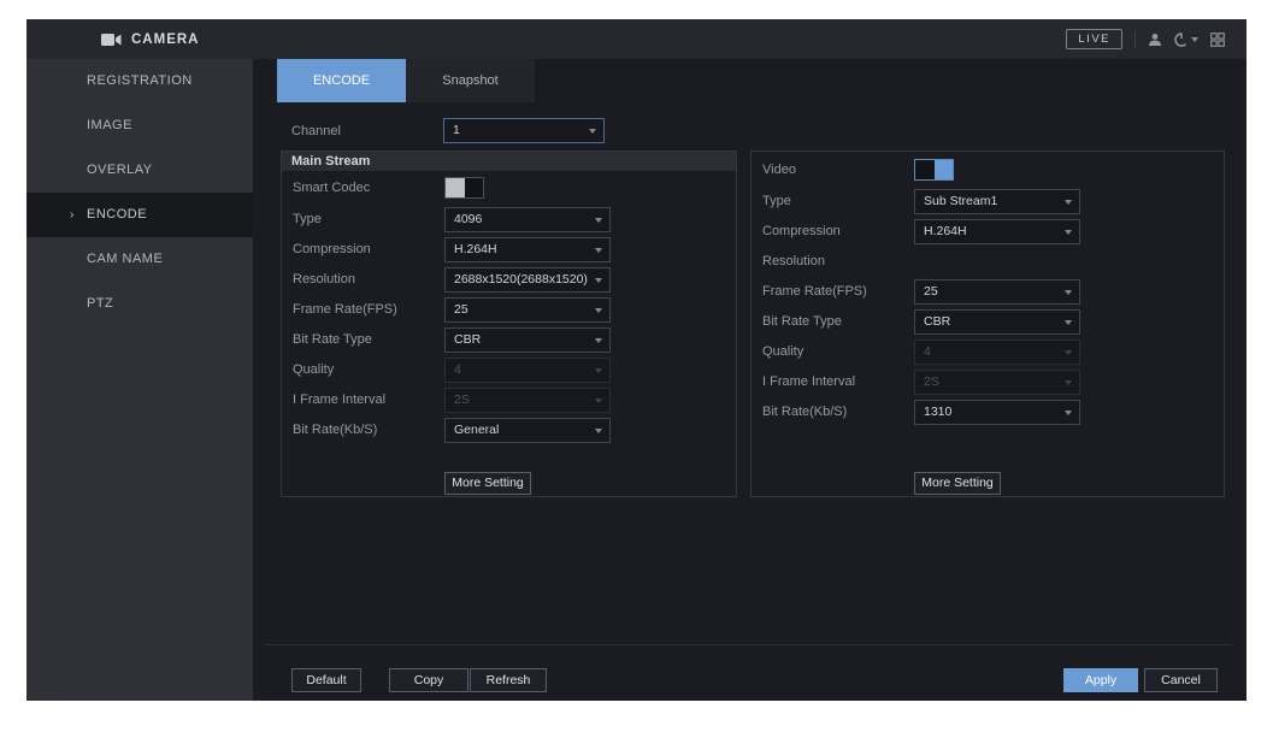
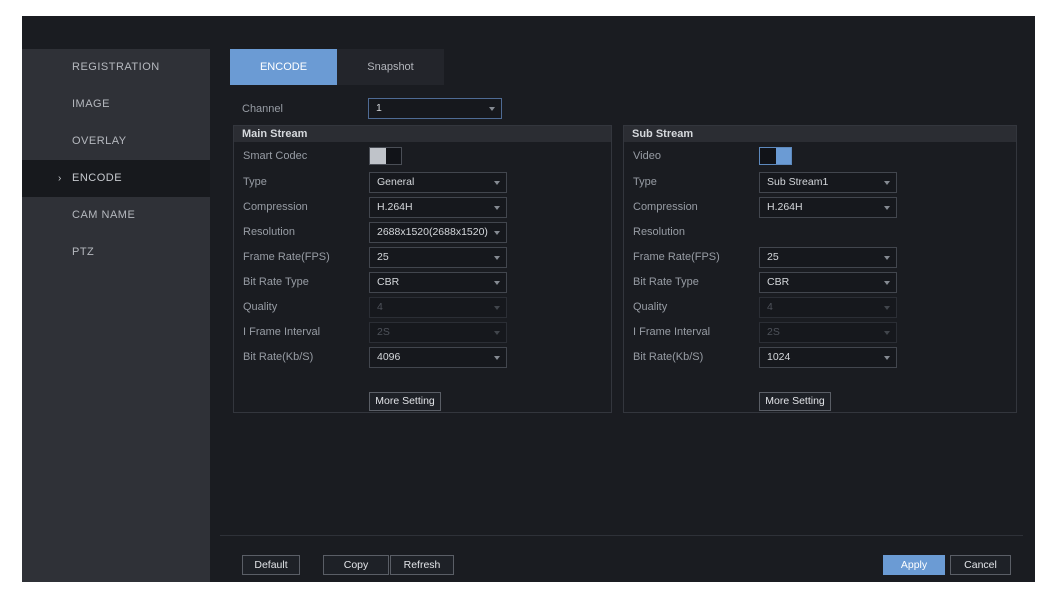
- CAMERA
- LIVE
  REGISTRATION
  IMAGE
  OVERLAY
  ›
  ENCODE
  CAM NAME
  PTZ
  ENCODE
  Snapshot
  Channel
  1
  Main Stream
  Smart Codec
  Type
- 4096
+ General
  Compression
  H.264H
  Resolution
  2688x1520(2688x1520)
  Frame Rate(FPS)
  25
  Bit Rate Type
  CBR
  Quality
  4
  I Frame Interval
  2S
  Bit Rate(Kb/S)
- General
+ 4096
  More Setting
+ Sub Stream
  Video
  Type
  Sub Stream1
  Compression
  H.264H
  Resolution
  Frame Rate(FPS)
  25
  Bit Rate Type
  CBR
  Quality
  4
  I Frame Interval
  2S
  Bit Rate(Kb/S)
- 1310
+ 1024
  More Setting
  Default
  Copy
  Refresh
  Apply
  Cancel
